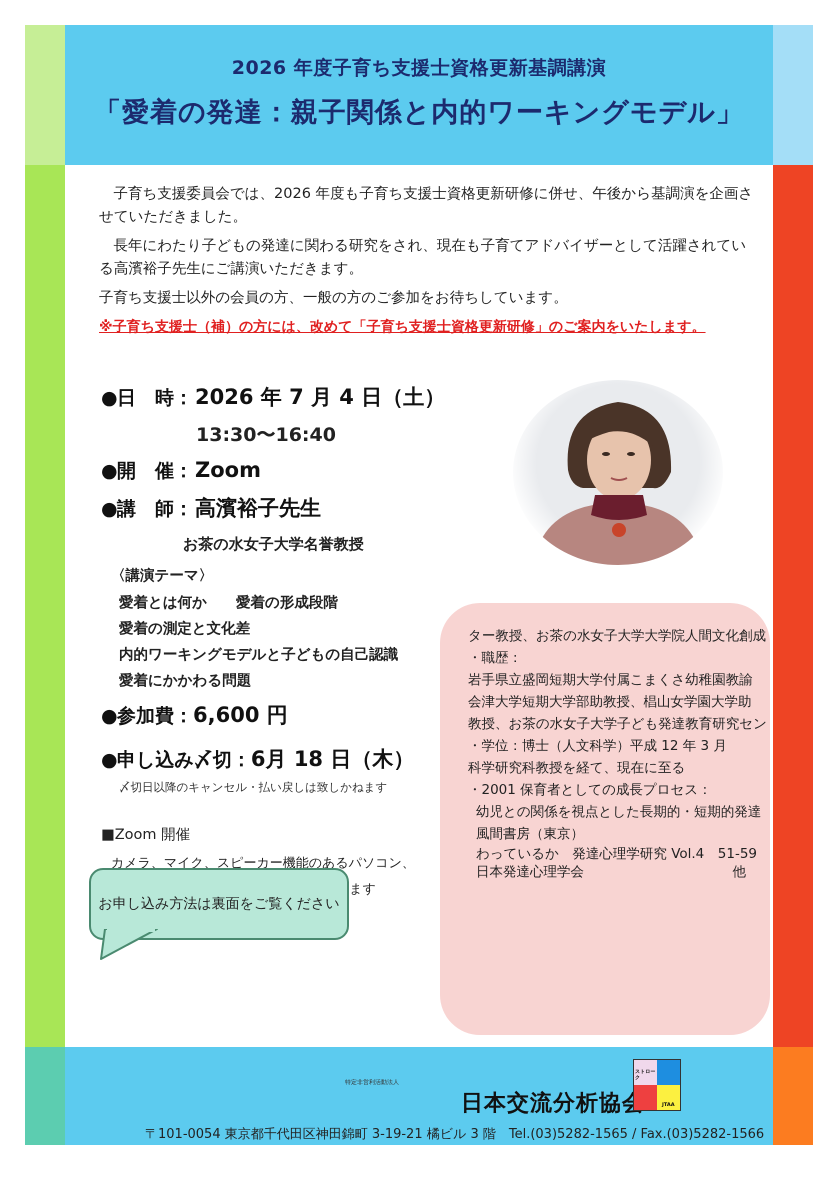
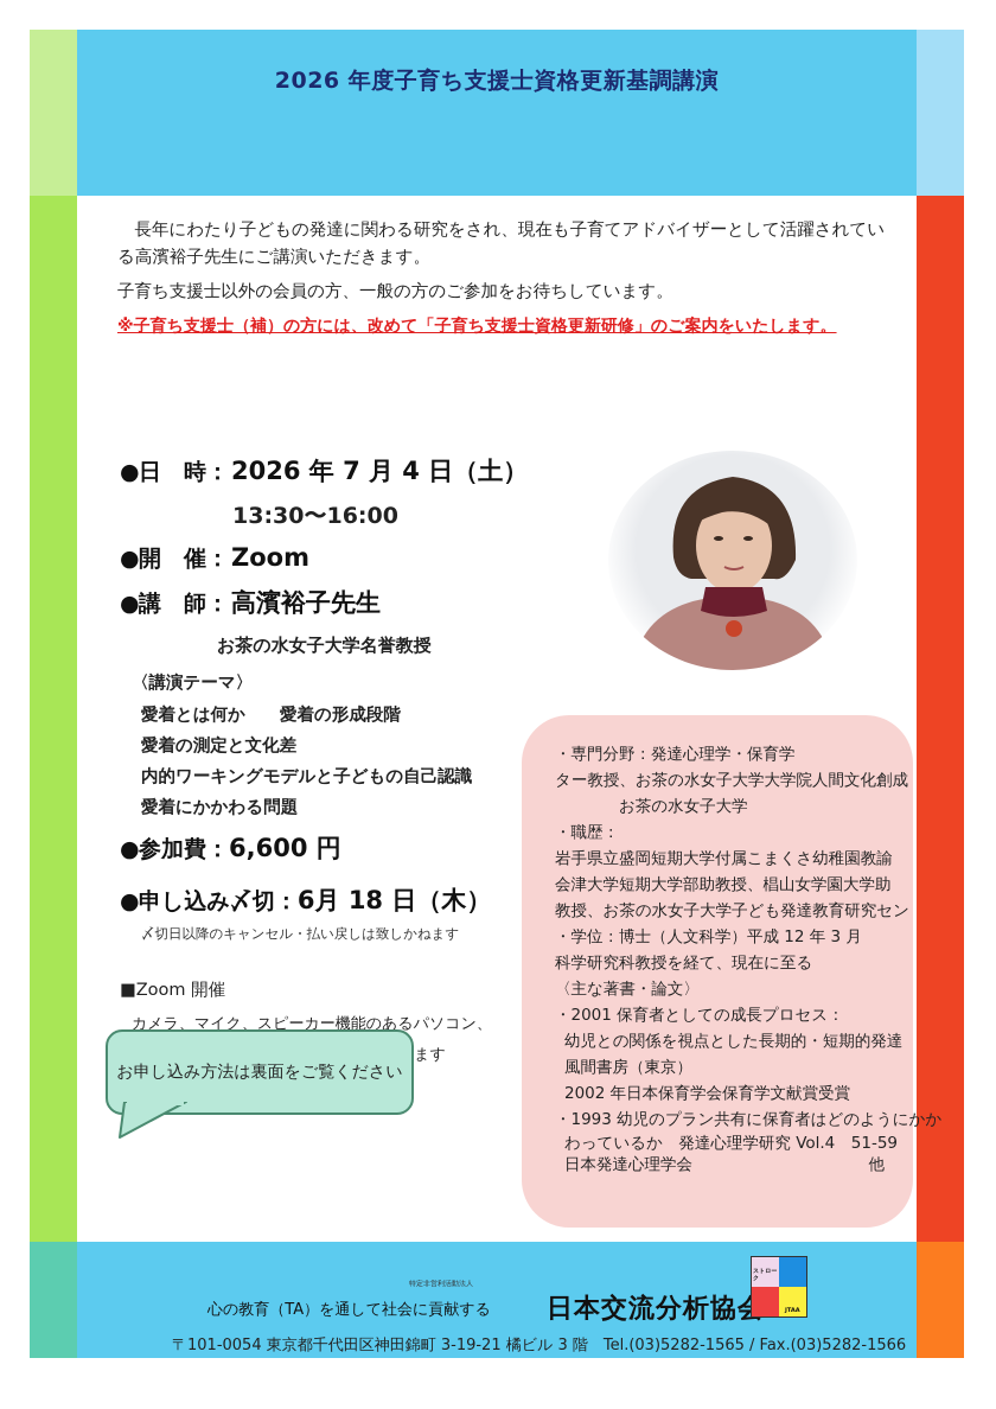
  2026 年度子育ち支援士資格更新基調講演
- 「愛着の発達：親子関係と内的ワーキングモデル」
- 子育ち支援委員会では、2026 年度も子育ち支援士資格更新研修に併せ、午後から基調演を企画させていただきました。
  長年にわたり子どもの発達に関わる研究をされ、現在も子育てアドバイザーとして活躍されている高濱裕子先生にご講演いただきます。
  子育ち支援士以外の会員の方、一般の方のご参加をお待ちしています。
  ※子育ち支援士（補）の方には、改めて「子育ち支援士資格更新研修」のご案内をいたします。
  ●日 時：2026 年 7 月 4 日（土）
- 13:30〜16:40
+ 13:30〜16:00
  ●開 催：Zoom
  ●講 師：高濱裕子先生
  お茶の水女子大学名誉教授
  〈講演テーマ〉
  愛着とは何か 愛着の形成段階
  愛着の測定と文化差
  内的ワーキングモデルと子どもの自己認識
  愛着にかかわる問題
  ●参加費：6,600 円
  ●申し込み〆切：6月 18 日（木）
  〆切日以降のキャンセル・払い戻しは致しかねます
  ■Zoom 開催
  カメラ、マイク、スピーカー機能のあるパソコン、
  お申し込み方法は裏面をご覧ください
+ ・専門分野：発達心理学・保育学
  ター教授、お茶の水女子大学大学院人間文化創成
+ お茶の水女子大学
  ・職歴：
  岩手県立盛岡短期大学付属こまくさ幼稚園教諭
  会津大学短期大学部助教授、椙山女学園大学助
  教授、お茶の水女子大学子ども発達教育研究セン
  ・学位：博士（人文科学）平成 12 年 3 月
  科学研究科教授を経て、現在に至る
+ 〈主な著書・論文〉
  ・2001 保育者としての成長プロセス：
  幼児との関係を視点とした長期的・短期的発達
  風間書房（東京）
+ 2002 年日本保育学会保育学文献賞受賞
+ ・1993 幼児のプラン共有に保育者はどのようにかか
  わっているか 発達心理学研究 Vol.4 51-59
  日本発達心理学会 他
+ 心の教育（TA）を通して社会に貢献する
  日本交流分析協
  〒101-0054 東京都千代田区神田錦町 3-19-21 橘ビル 3 階 Tel.(03)5282-1565 / Fax.(03)5282-1566
